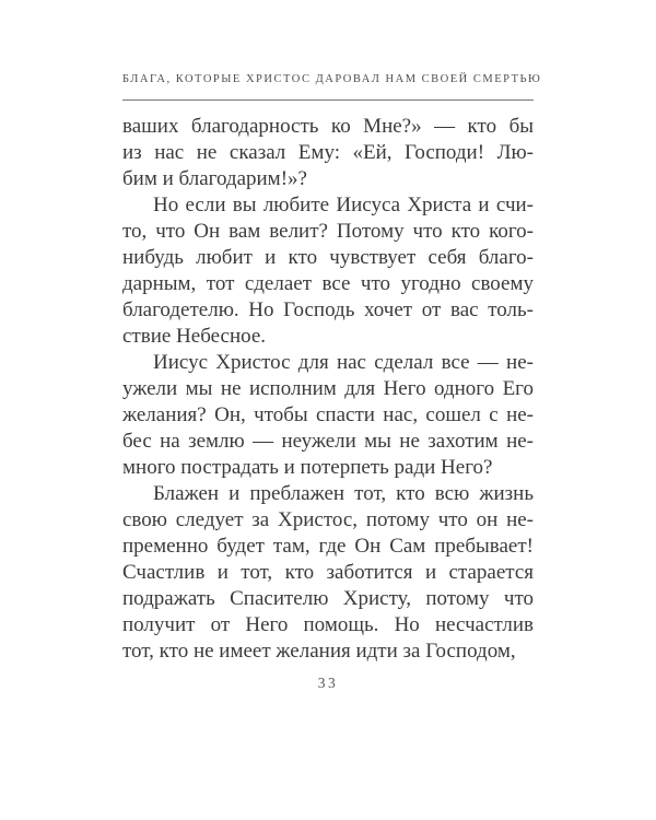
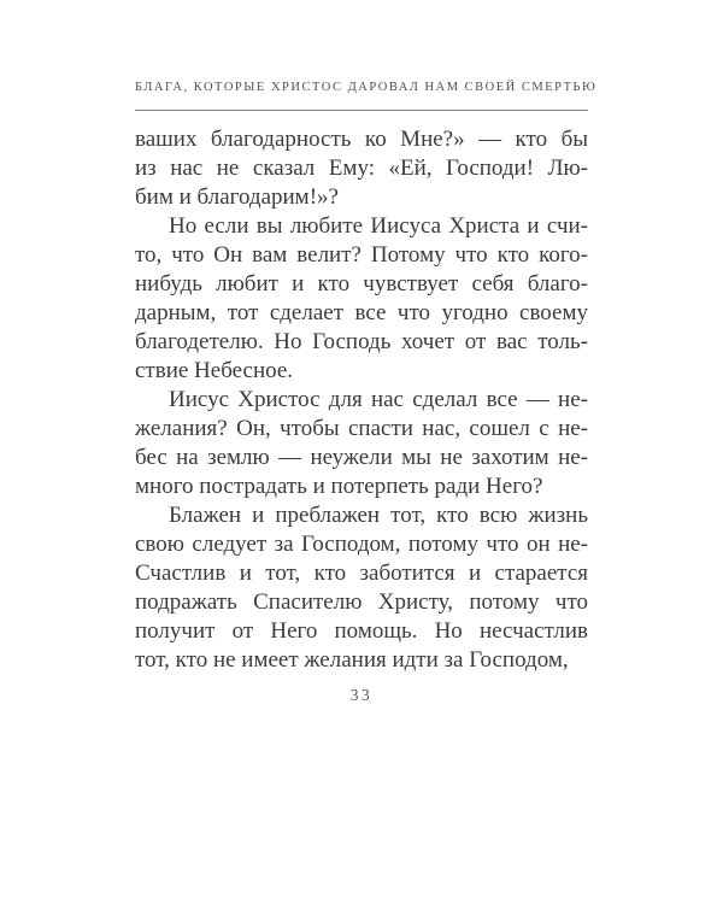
  БЛАГА, КОТОРЫЕ ХРИСТОС ДАРОВАЛ НАМ СВОЕЙ СМЕРТЬЮ
  ваших благодарность ко Мне?» — кто бы
  из нас не сказал Ему: «Ей, Господи! Лю-
  бим и благодарим!»?
  Но если вы любите Иисуса Христа и счи-
  то, что Он вам велит? Потому что кто кого-
  нибудь любит и кто чувствует себя благо-
  дарным, тот сделает все что угодно своему
  благодетелю. Но Господь хочет от вас толь-
  ствие Небесное.
  Иисус Христос для нас сделал все — не-
- ужели мы не исполним для Него одного Его
  желания? Он, чтобы спасти нас, сошел с не-
  бес на землю — неужели мы не захотим не-
  много пострадать и потерпеть ради Него?
  Блажен и преблажен тот, кто всю жизнь
- свою следует за Христос, потому что он не-
+ свою следует за Господом, потому что он не-
- пременно будет там, где Он Сам пребывает!
  Счастлив и тот, кто заботится и старается
  подражать Спасителю Христу, потому что
  получит от Него помощь. Но несчастлив
  тот, кто не имеет желания идти за Господом,
  33
